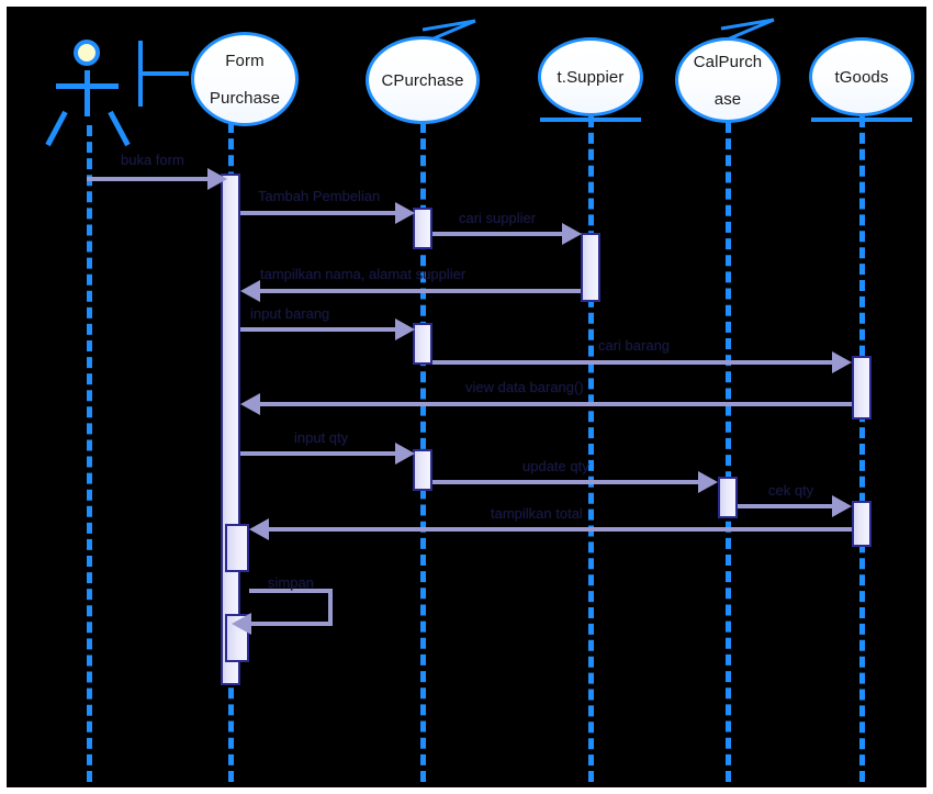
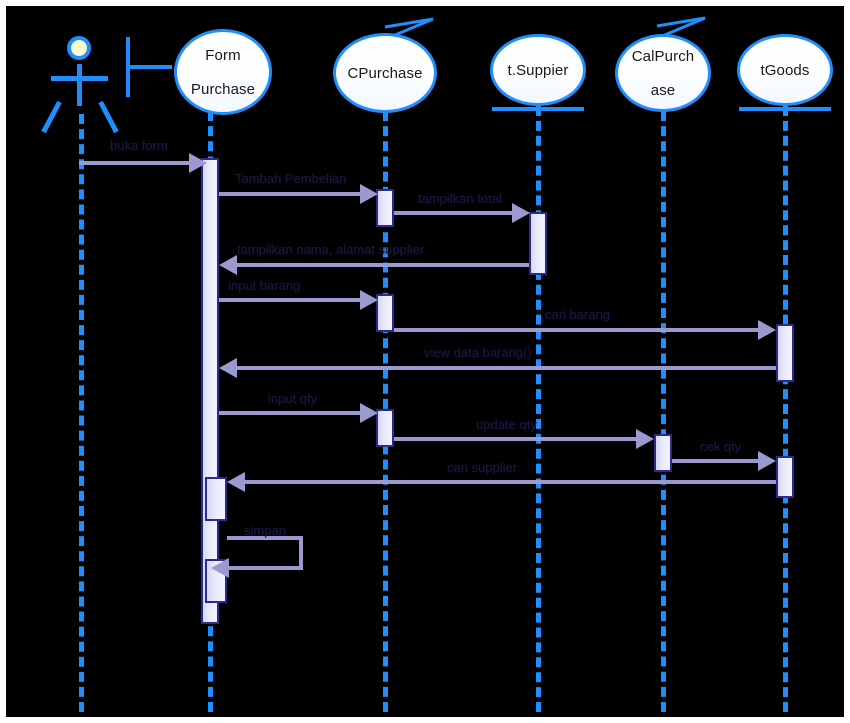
  Form
  Purchase
  CPurchase
  t.Suppier
  CalPurch
  ase
  tGoods
  buka form
  Tambah Pembelian
- cari supplier
+ tampilkan total
  tampilkan nama, alamat supplier
  input barang
  cari barang
  view data barang()
  input qty
  update qty
  cek qty
- tampilkan total
+ cari supplier
  simpan
